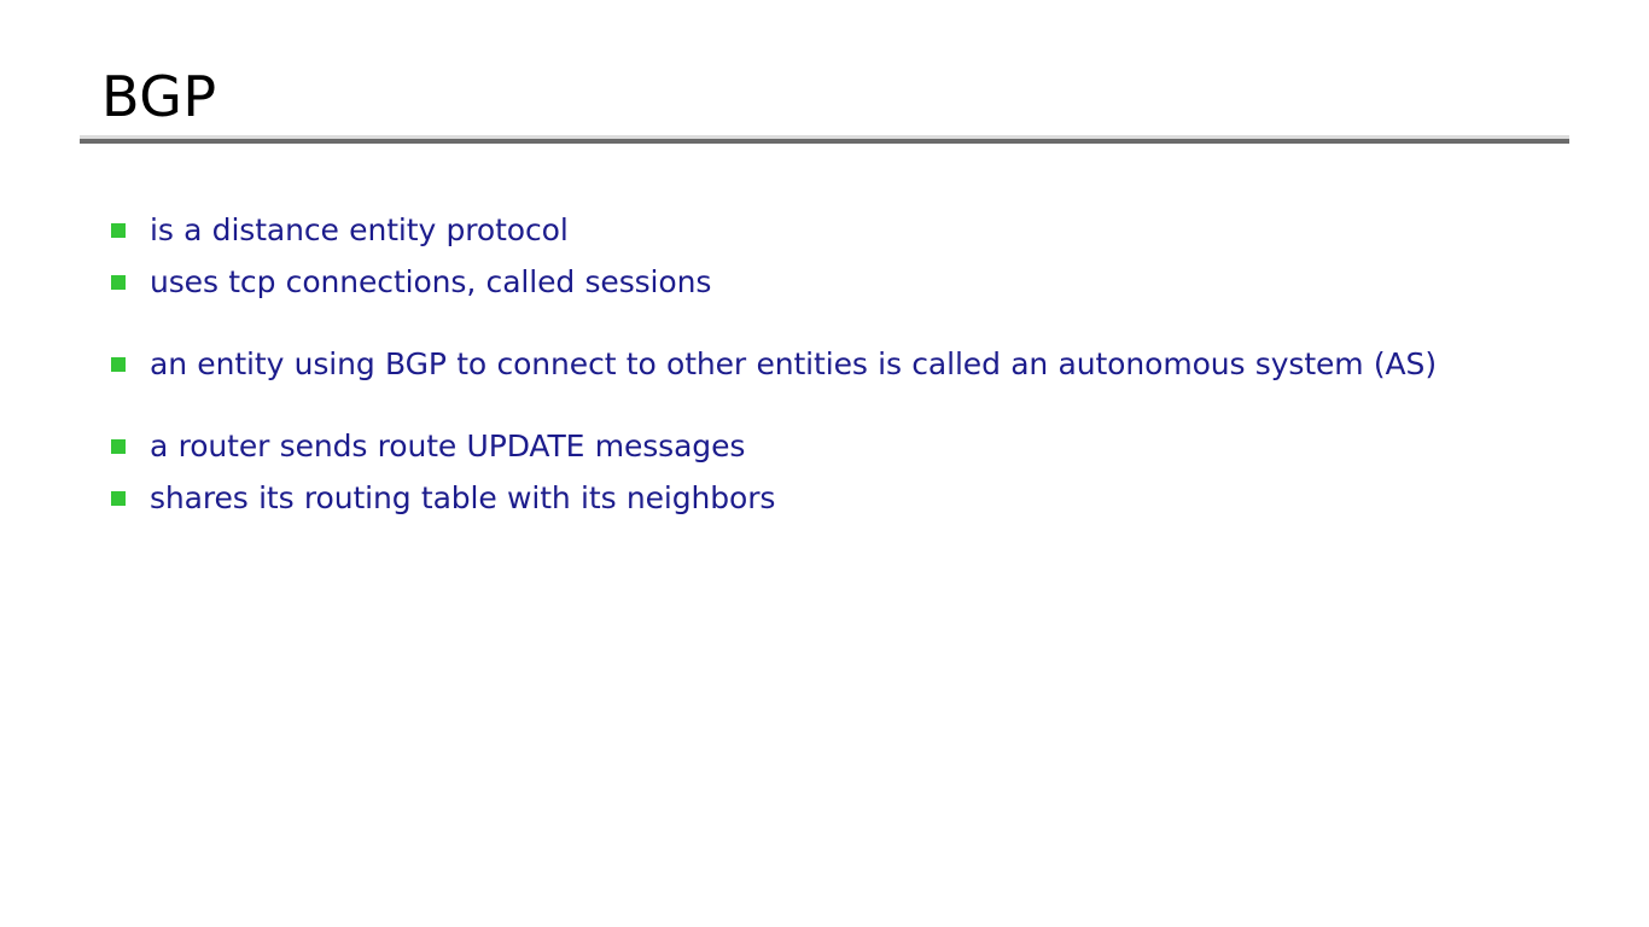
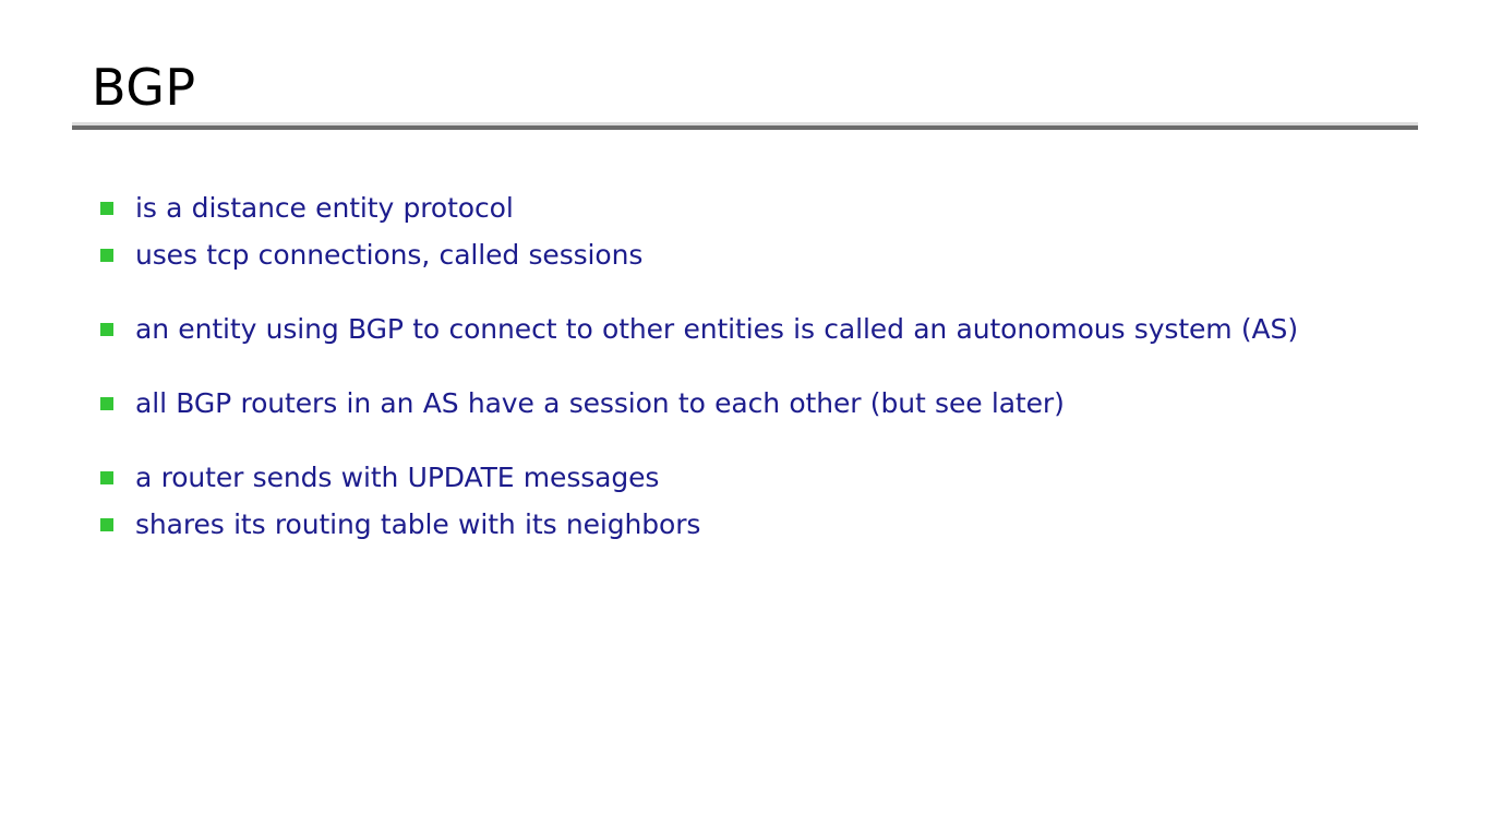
  BGP
  is a distance entity protocol
  uses tcp connections, called sessions
  an entity using BGP to connect to other entities is called an autonomous system (AS)
+ all BGP routers in an AS have a session to each other (but see later)
- a router sends route UPDATE messages
+ a router sends with UPDATE messages
  shares its routing table with its neighbors
